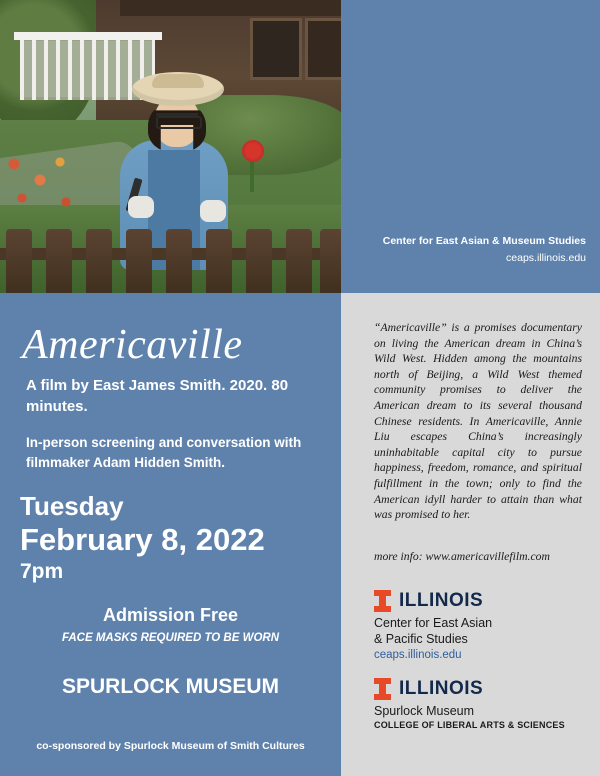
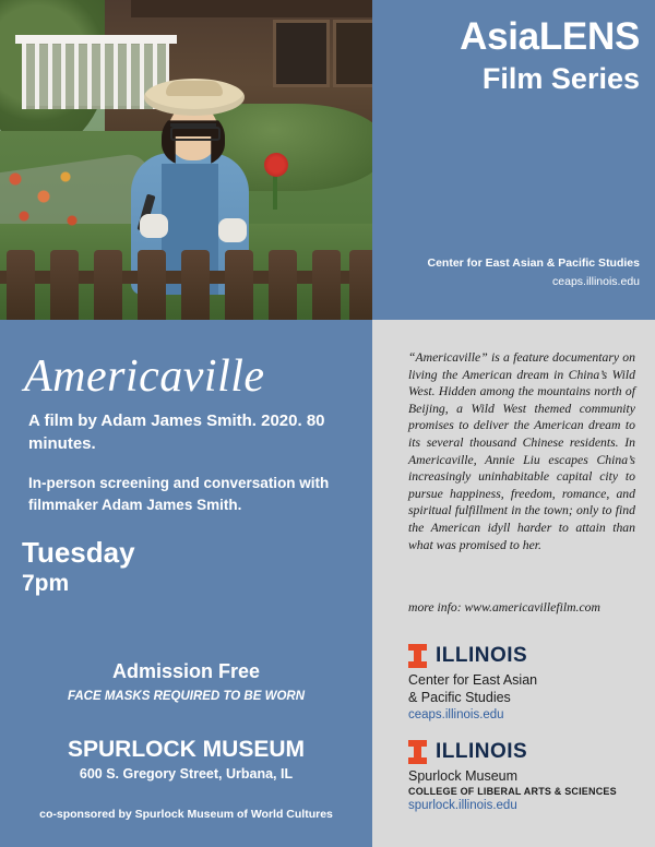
+ AsiaLENS
+ Film Series
- Center for East Asian & Museum Studies
+ Center for East Asian & Pacific Studies
  ceaps.illinois.edu
  Americaville
- A film by East James Smith. 2020. 80 minutes.
+ A film by Adam James Smith. 2020. 80 minutes.
- In-person screening and conversation with filmmaker Adam Hidden Smith.
+ In-person screening and conversation with filmmaker Adam James Smith.
  Tuesday
- February 8, 2022
  7pm
  Admission Free
  FACE MASKS REQUIRED TO BE WORN
  SPURLOCK MUSEUM
+ 600 S. Gregory Street, Urbana, IL
- co-sponsored by Spurlock Museum of Smith Cultures
+ co-sponsored by Spurlock Museum of World Cultures
- “Americaville” is a promises documentary on living the American dream in China’s Wild West. Hidden among the mountains north of Beijing, a Wild West themed community promises to deliver the American dream to its several thousand Chinese residents. In Americaville, Annie Liu escapes China’s increasingly uninhabitable capital city to pursue happiness, freedom, romance, and spiritual fulfillment in the town; only to find the American idyll harder to attain than what was promised to her.
+ “Americaville” is a feature documentary on living the American dream in China’s Wild West. Hidden among the mountains north of Beijing, a Wild West themed community promises to deliver the American dream to its several thousand Chinese residents. In Americaville, Annie Liu escapes China’s increasingly uninhabitable capital city to pursue happiness, freedom, romance, and spiritual fulfillment in the town; only to find the American idyll harder to attain than what was promised to her.
  more info: www.americavillefilm.com
  ILLINOIS
  Center for East Asian
  & Pacific Studies
  ceaps.illinois.edu
  ILLINOIS
  Spurlock Museum
  COLLEGE OF LIBERAL ARTS & SCIENCES
+ spurlock.illinois.edu
